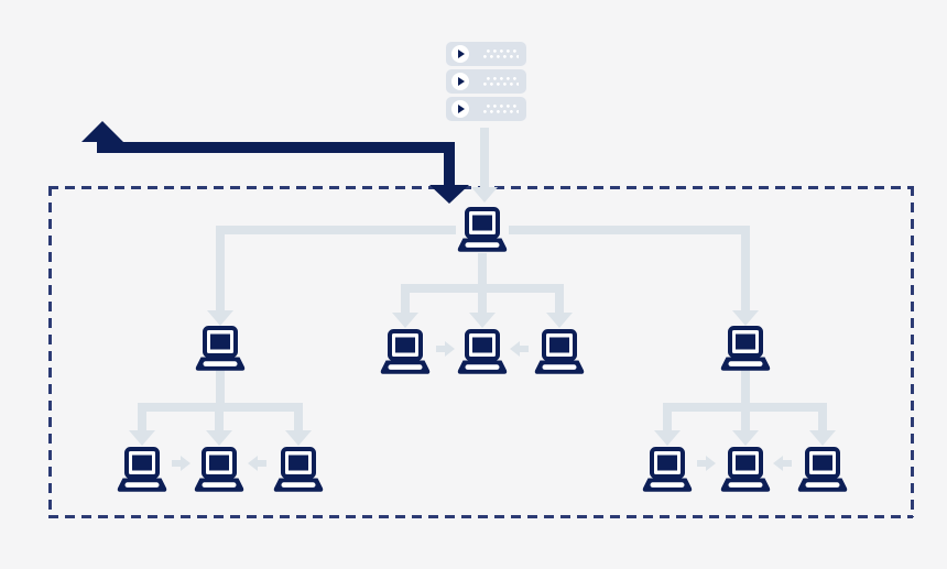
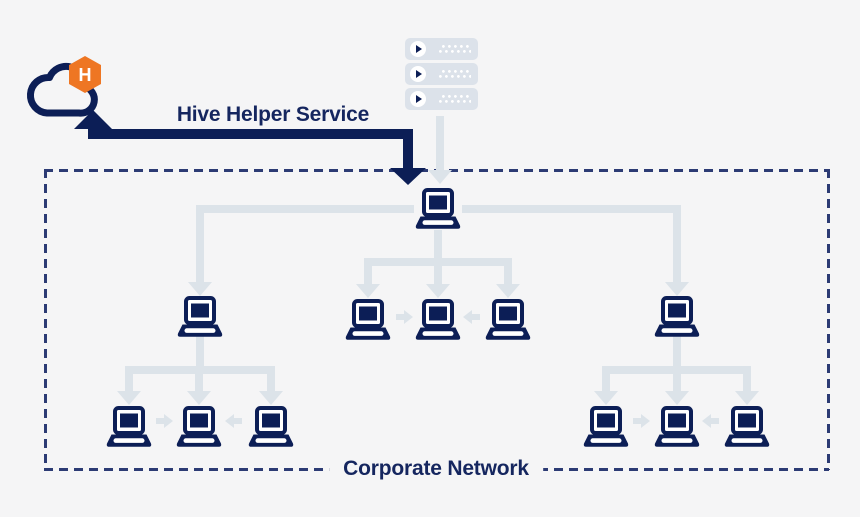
+ H
+ Hive Helper Service
+ Corporate Network
